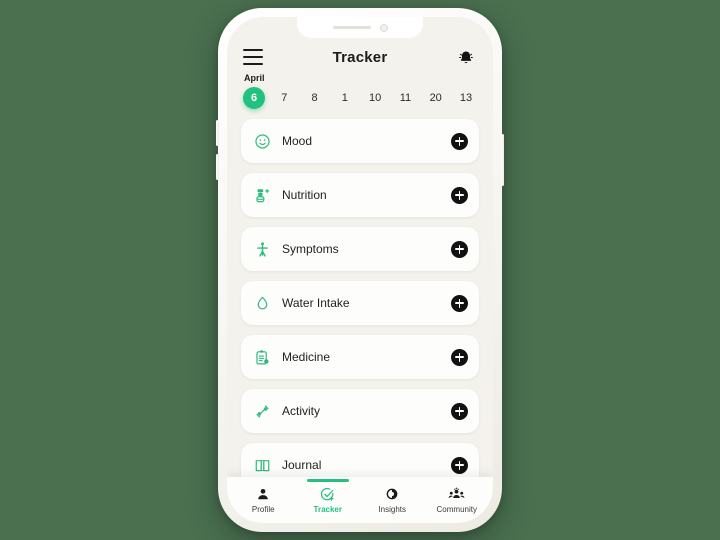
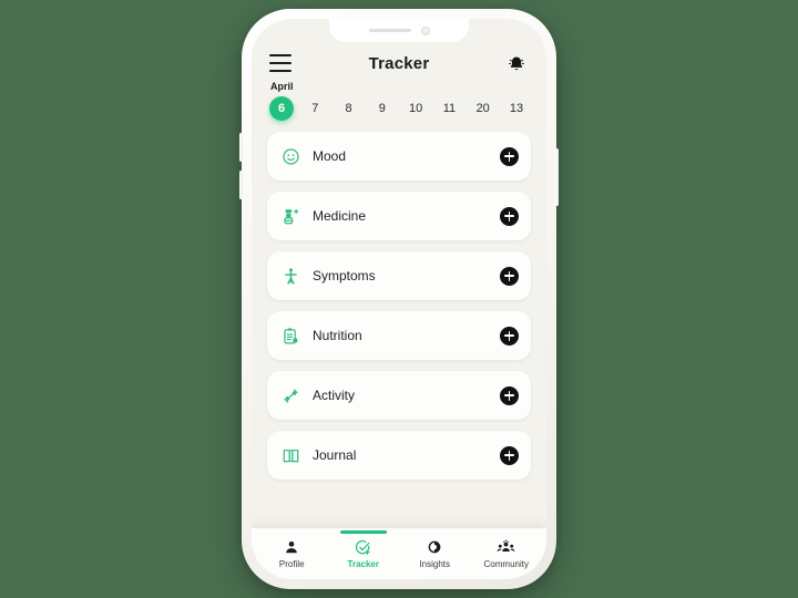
  Tracker
  April
  6
  7
  8
- 1
+ 9
  10
  11
  20
  13
  Mood
- Nutrition
+ Medicine
  Symptoms
- Water Intake
- Medicine
+ Nutrition
  Activity
  Journal
  Profile
  Tracker
  Insights
  Community
